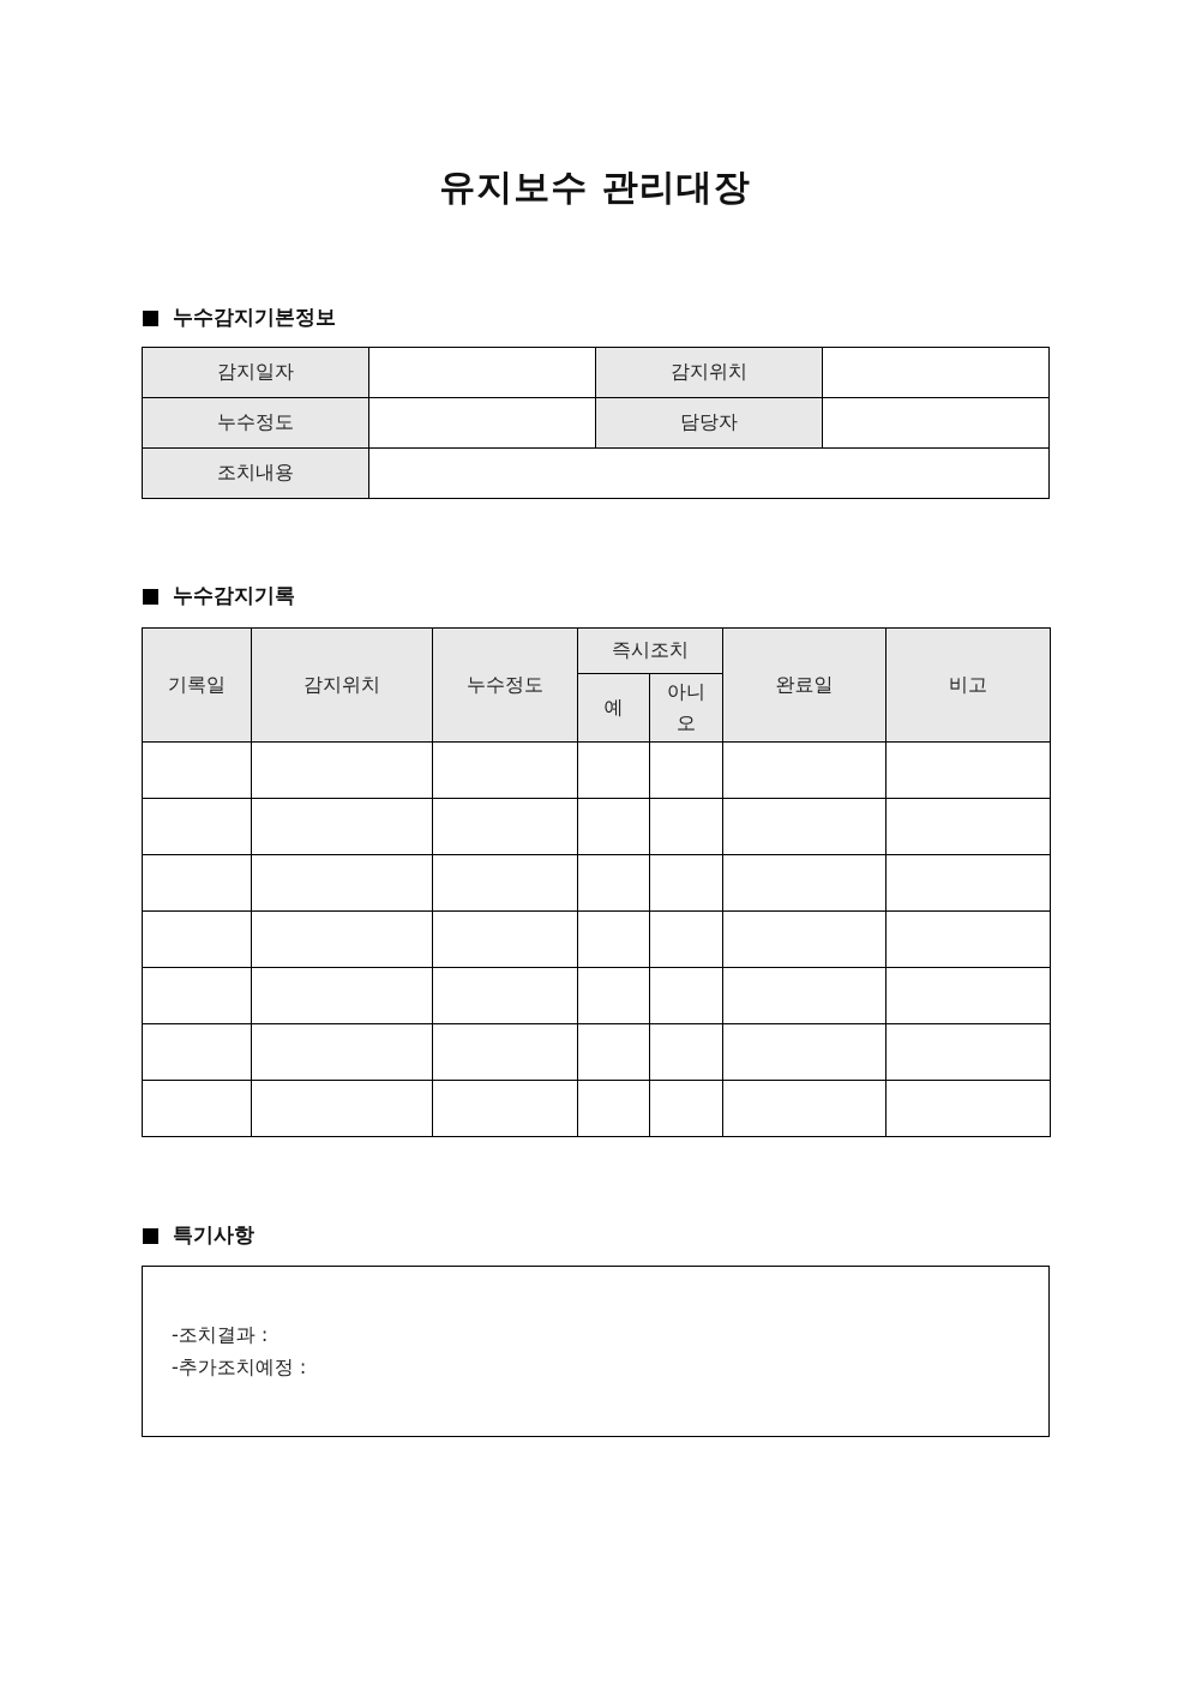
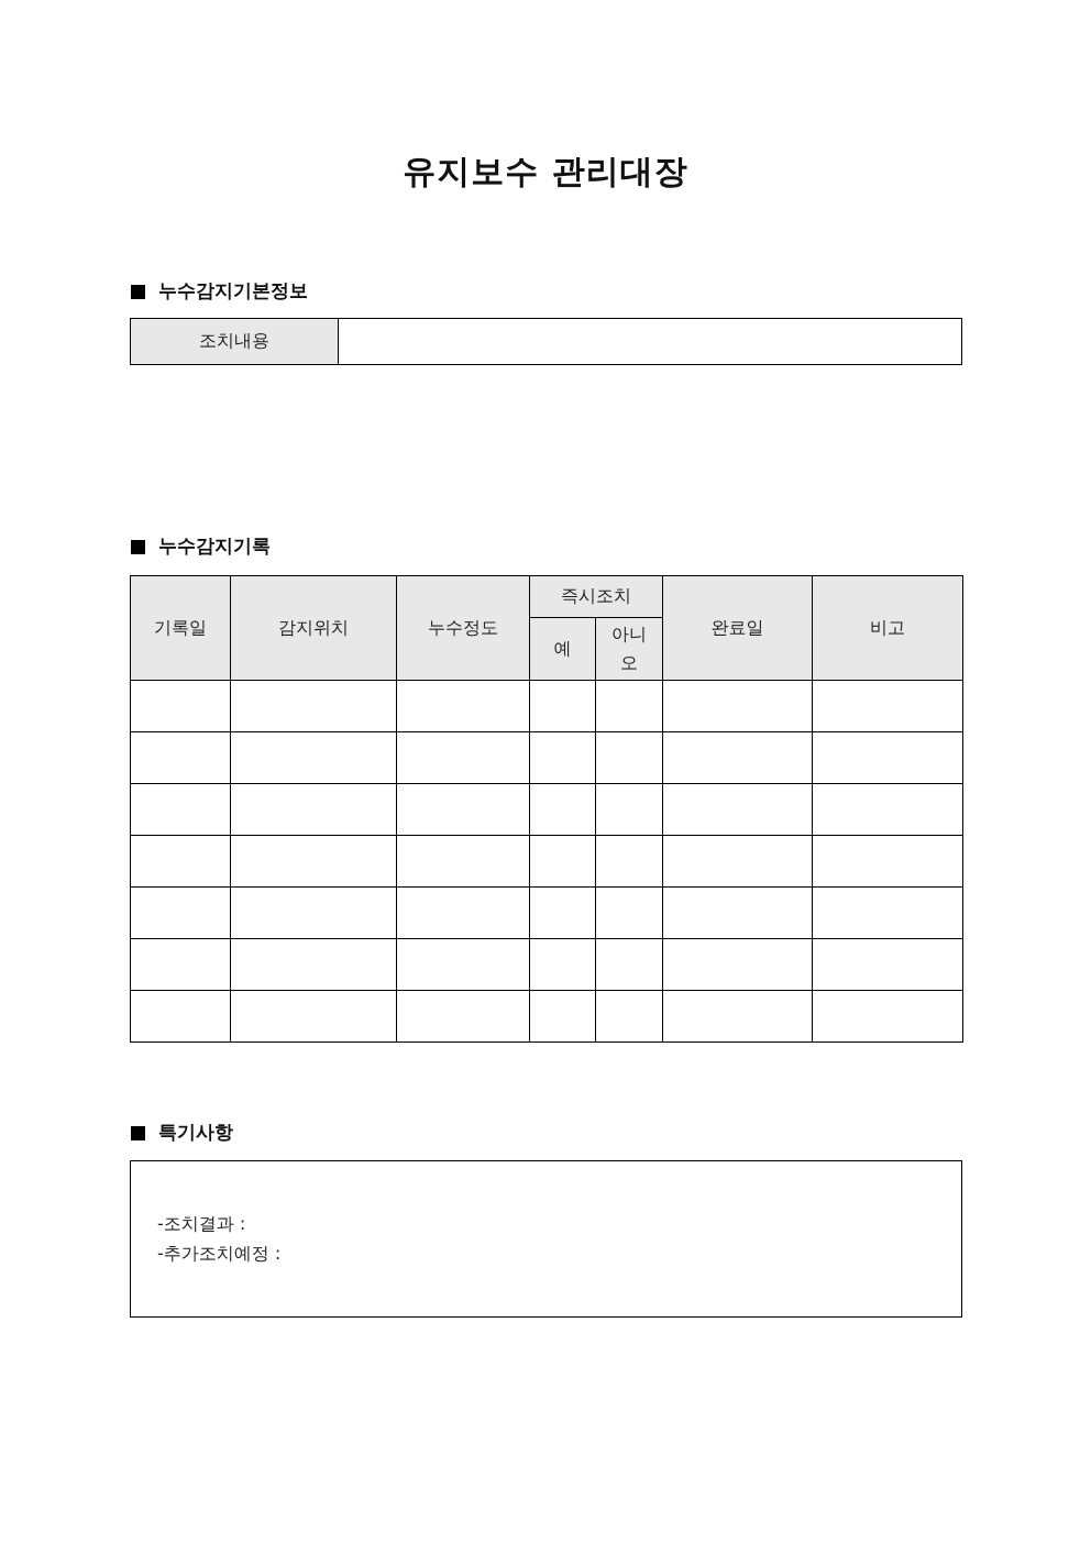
  유지보수 관리대장
  누수감지기본정보
- 감지일자		감지위치
- 누수정도		담당자
  조치내용
  누수감지기록
  기록일	감지위치	누수정도	즉시조치	완료일	비고
  예	아니 오
  특기사항
  -조치결과 :
  -추가조치예정 :
